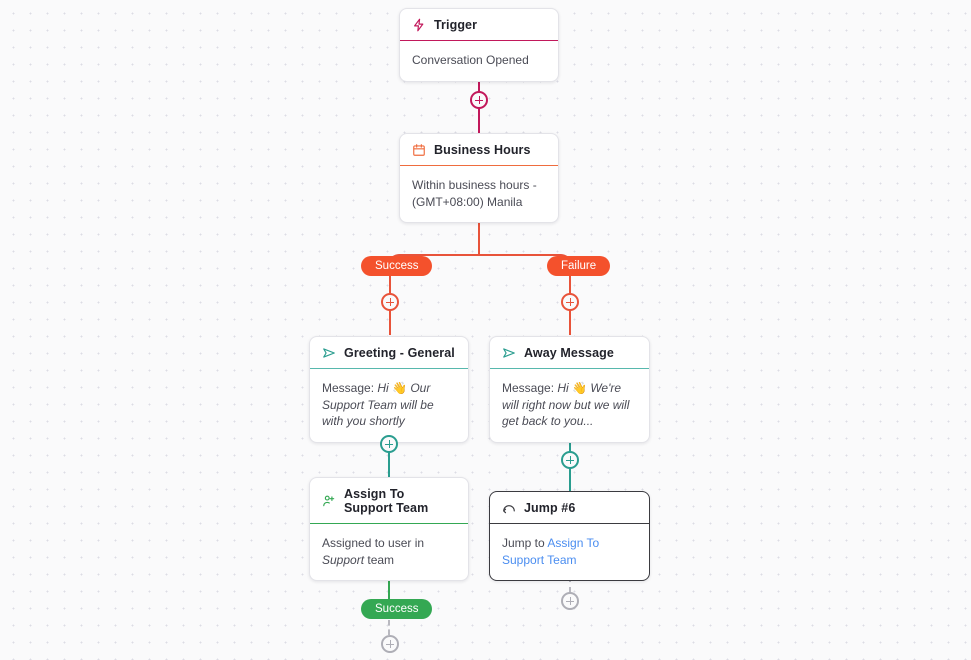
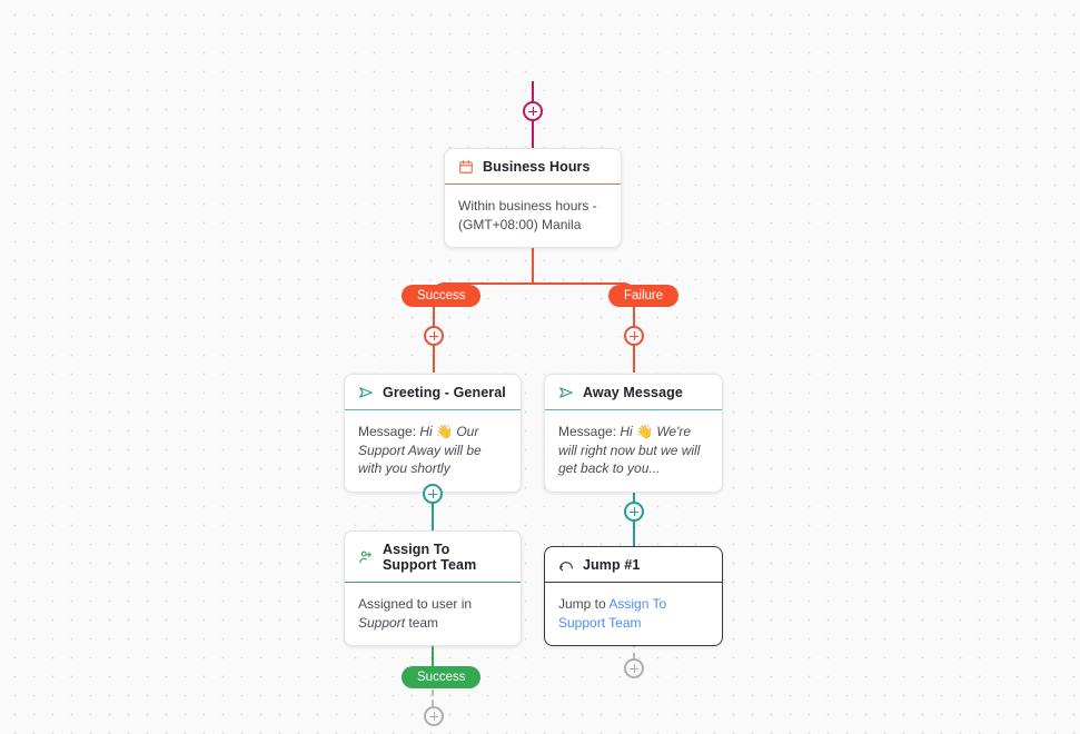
- Trigger
- Conversation Opened
  Business Hours
  Within business hours -
  (GMT+08:00) Manila
  Success
  Failure
  Greeting - General
- Message: Hi 👋 Our Support Team will be with you shortly
+ Message: Hi 👋 Our Support Away will be with you shortly
  Away Message
  Message: Hi 👋 We're will right now but we will get back to you...
  Assign To Support Team
  Assigned to user in Support team
  Success
- Jump #6
+ Jump #1
  Jump to Assign To Support Team
